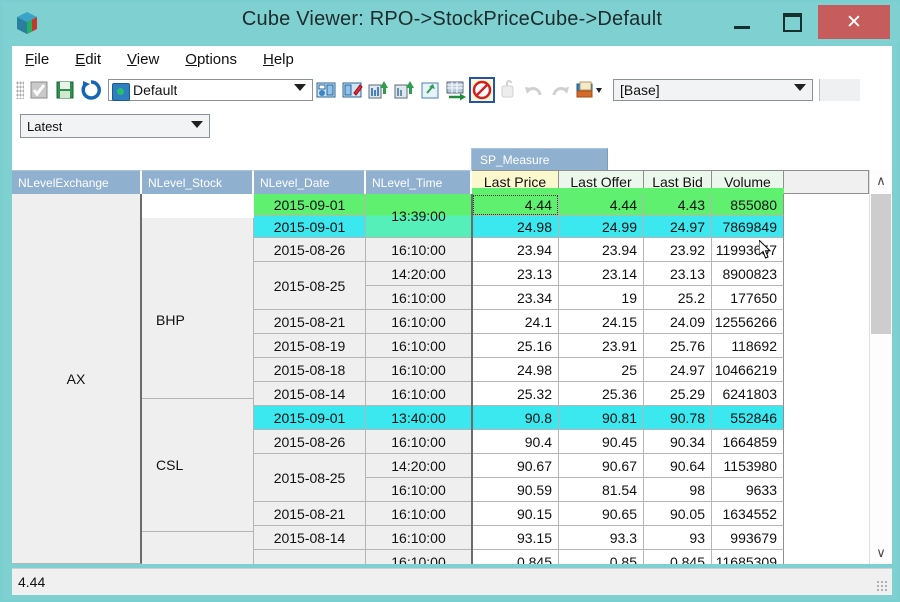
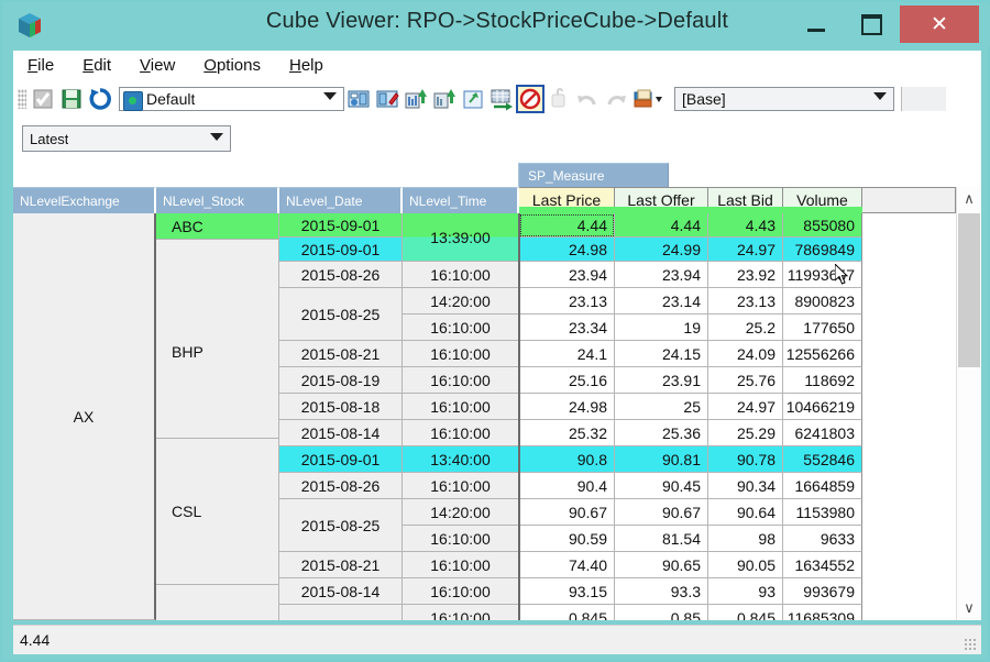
  Cube Viewer: RPO->StockPriceCube->Default
  ✕
  File
  Edit
  View
  Options
  Help
  Default
  [Base]
  Latest
  SP_Measure
  NLevelExchange
  NLevel_Stock
  NLevel_Date
  NLevel_Time
  Last Price
  Last Offer
  Last Bid
  Volume
  AX
+ ABC
  BHP
  CSL
  2015-09-01
  13:39:00
  4.44
  4.44
  4.43
  855080
  2015-09-01
  24.98
  24.99
  24.97
  7869849
  2015-08-26
  16:10:00
  23.94
  23.94
  23.92
  1199367
  2015-08-25
  14:20:00
  23.13
  23.14
  23.13
  8900823
  16:10:00
  23.34
  19
  25.2
  177650
  2015-08-21
  16:10:00
  24.1
  24.15
  24.09
  12556266
  2015-08-19
  16:10:00
  25.16
  23.91
  25.76
  118692
  2015-08-18
  16:10:00
  24.98
  25
  24.97
  10466219
  2015-08-14
  16:10:00
  25.32
  25.36
  25.29
  6241803
  2015-09-01
  13:40:00
  90.8
  90.81
  90.78
  552846
  2015-08-26
  16:10:00
  90.4
  90.45
  90.34
  1664859
  2015-08-25
  14:20:00
  90.67
  90.67
  90.64
  1153980
  16:10:00
  90.59
  81.54
  98
  9633
  2015-08-21
  16:10:00
- 90.15
+ 74.40
  90.65
  90.05
  1634552
  2015-08-14
  16:10:00
  93.15
  93.3
  93
  993679
  16:10:00
  0.845
  0.85
  0.845
  11685309
  ∧
  ∨
  4.44
